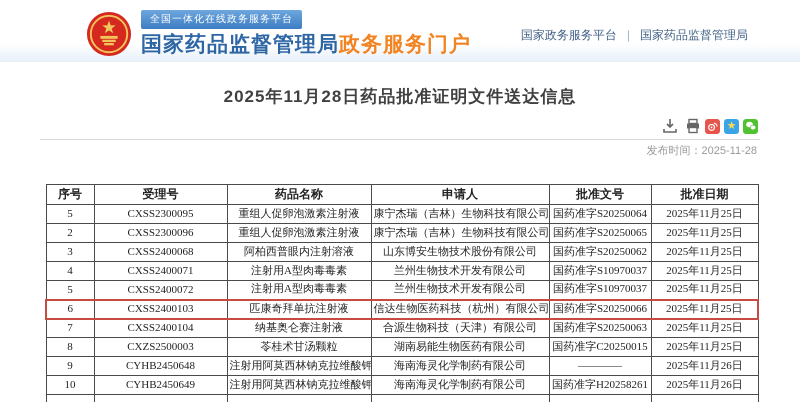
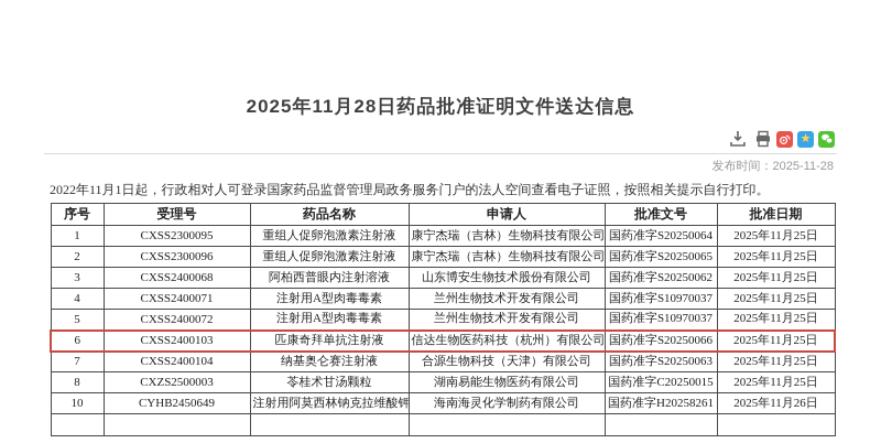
- 国家政务服务平台 | 国家药品监督管理局
- 全国一体化在线政务服务平台
- 国家药品监督管理局政务服务门户
  2025年11月28日药品批准证明文件送达信息
  ★
  发布时间：2025-11-28
+ 2022年11月1日起，行政相对人可登录国家药品监督管理局政务服务门户的法人空间查看电子证照，按照相关提示自行打印。
  序号	受理号	药品名称	申请人	批准文号	批准日期
- 5	CXSS2300095	重组人促卵泡激素注射液	康宁杰瑞（吉林）生物科技有限公司	国药准字S20250064	2025年11月25日
+ 1	CXSS2300095	重组人促卵泡激素注射液	康宁杰瑞（吉林）生物科技有限公司	国药准字S20250064	2025年11月25日
  2	CXSS2300096	重组人促卵泡激素注射液	康宁杰瑞（吉林）生物科技有限公司	国药准字S20250065	2025年11月25日
  3	CXSS2400068	阿柏西普眼内注射溶液	山东博安生物技术股份有限公司	国药准字S20250062	2025年11月25日
  4	CXSS2400071	注射用A型肉毒毒素	兰州生物技术开发有限公司	国药准字S10970037	2025年11月25日
  5	CXSS2400072	注射用A型肉毒毒素	兰州生物技术开发有限公司	国药准字S10970037	2025年11月25日
  6	CXSS2400103	匹康奇拜单抗注射液	信达生物医药科技（杭州）有限公司	国药准字S20250066	2025年11月25日
  7	CXSS2400104	纳基奥仑赛注射液	合源生物科技（天津）有限公司	国药准字S20250063	2025年11月25日
  8	CXZS2500003	苓桂术甘汤颗粒	湖南易能生物医药有限公司	国药准字C20250015	2025年11月25日
- 9	CYHB2450648	注射用阿莫西林钠克拉维酸钾	海南海灵化学制药有限公司	————	2025年11月26日
  10	CYHB2450649	注射用阿莫西林钠克拉维酸钾	海南海灵化学制药有限公司	国药准字H20258261	2025年11月26日
